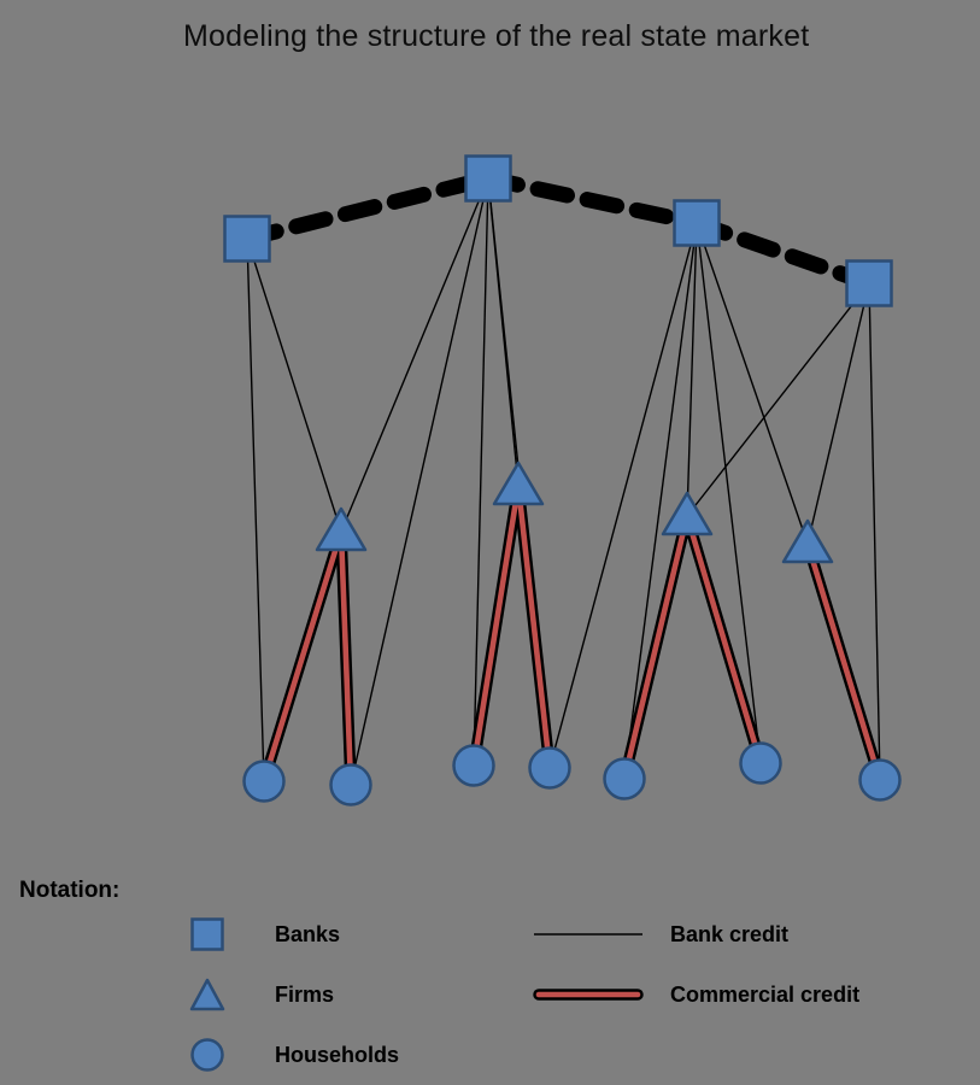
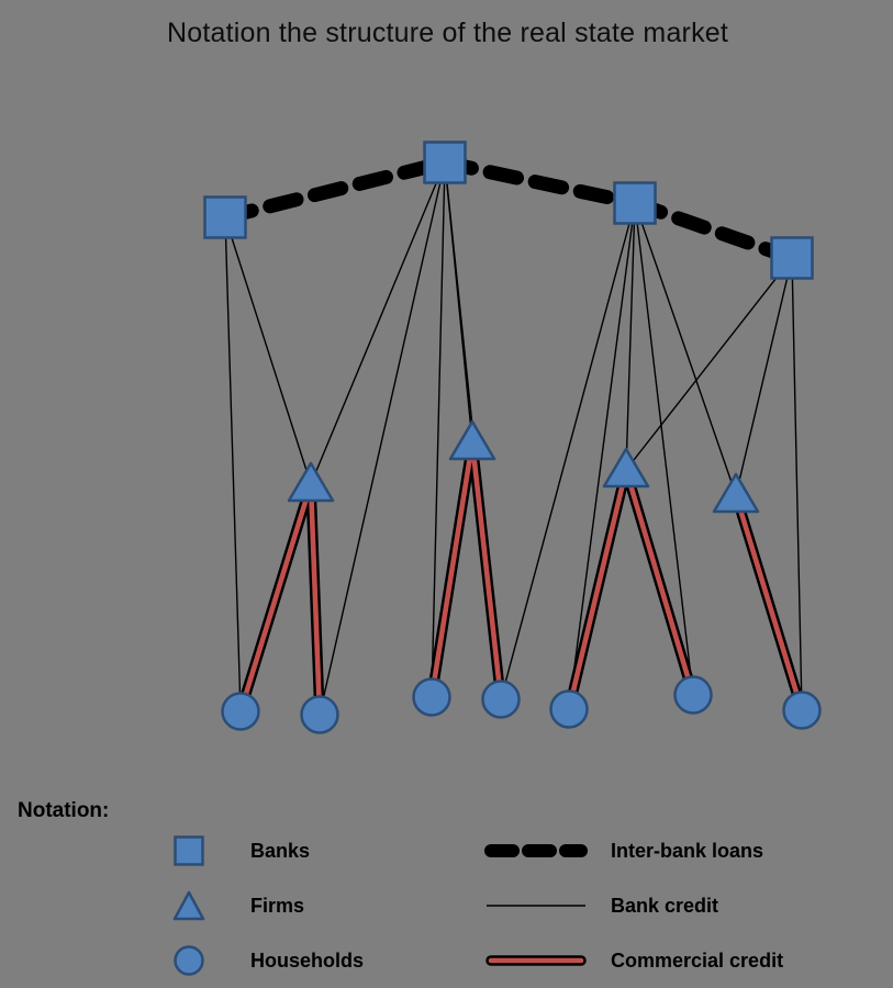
- Modeling the structure of the real state market
+ Notation the structure of the real state market
  Notation:
  Banks
  Firms
  Households
+ Inter-bank loans
  Bank credit
  Commercial credit
